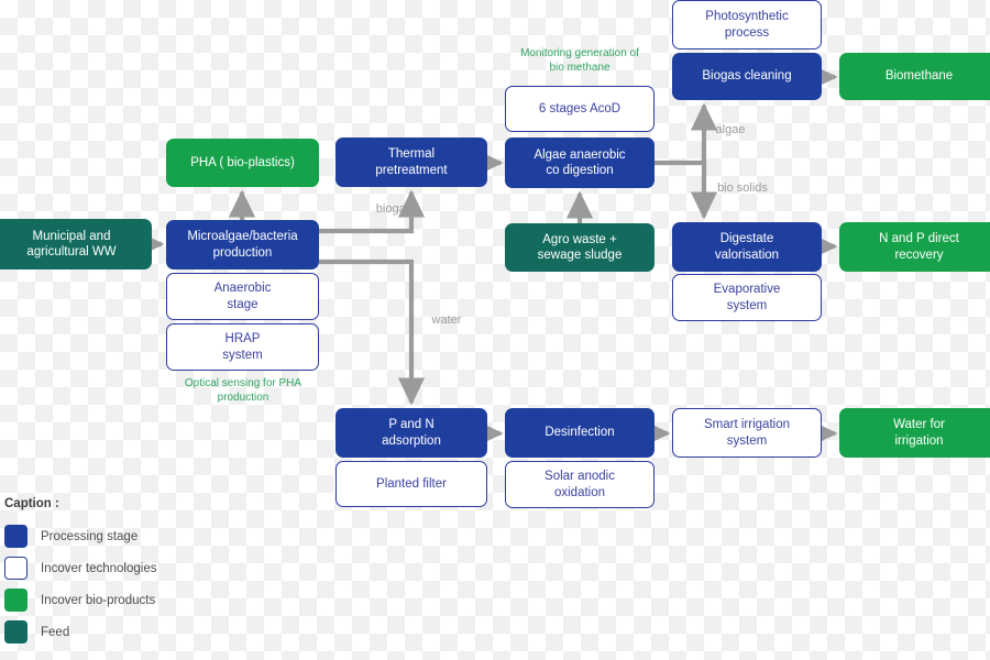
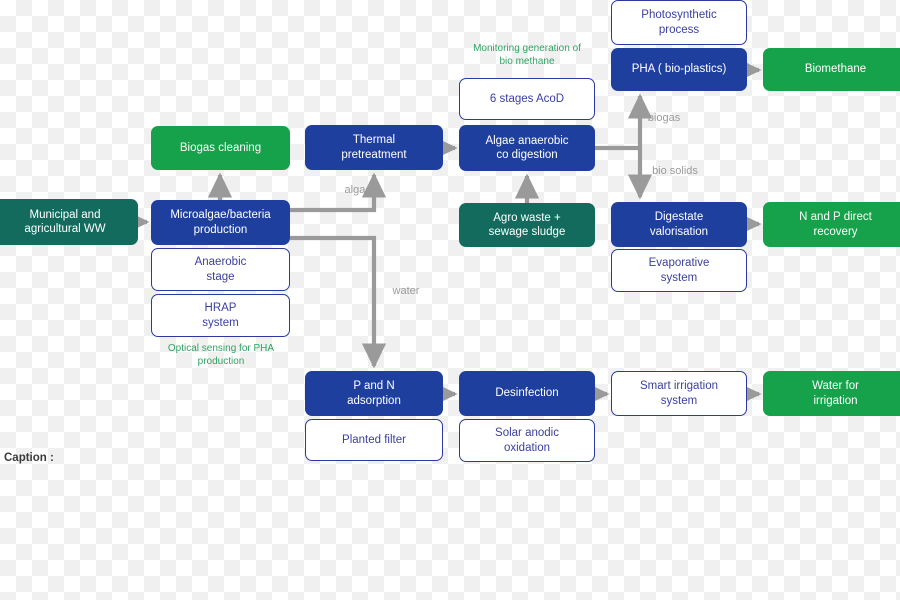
  Municipal and
  agricultural WW
  Microalgae/bacteria
  production
  Anaerobic
  stage
  HRAP
  system
- PHA ( bio-plastics)
+ Biogas cleaning
  Thermal
  pretreatment
  6 stages AcoD
  Algae anaerobic
  co digestion
  Agro waste +
  sewage sludge
  Photosynthetic
  process
- Biogas cleaning
+ PHA ( bio-plastics)
  Biomethane
  Digestate
  valorisation
  Evaporative
  system
  N and P direct
  recovery
  P and N
  adsorption
  Planted filter
  Desinfection
  Solar anodic
  oxidation
  Smart irrigation
  system
  Water for
  irrigation
  Monitoring generation of
  bio methane
  Optical sensing for PHA
  production
- biogas
+ algae
  water
- algae
+ biogas
  bio solids
  Caption :
- Processing stage
- Incover technologies
- Incover bio-products
- Feed
